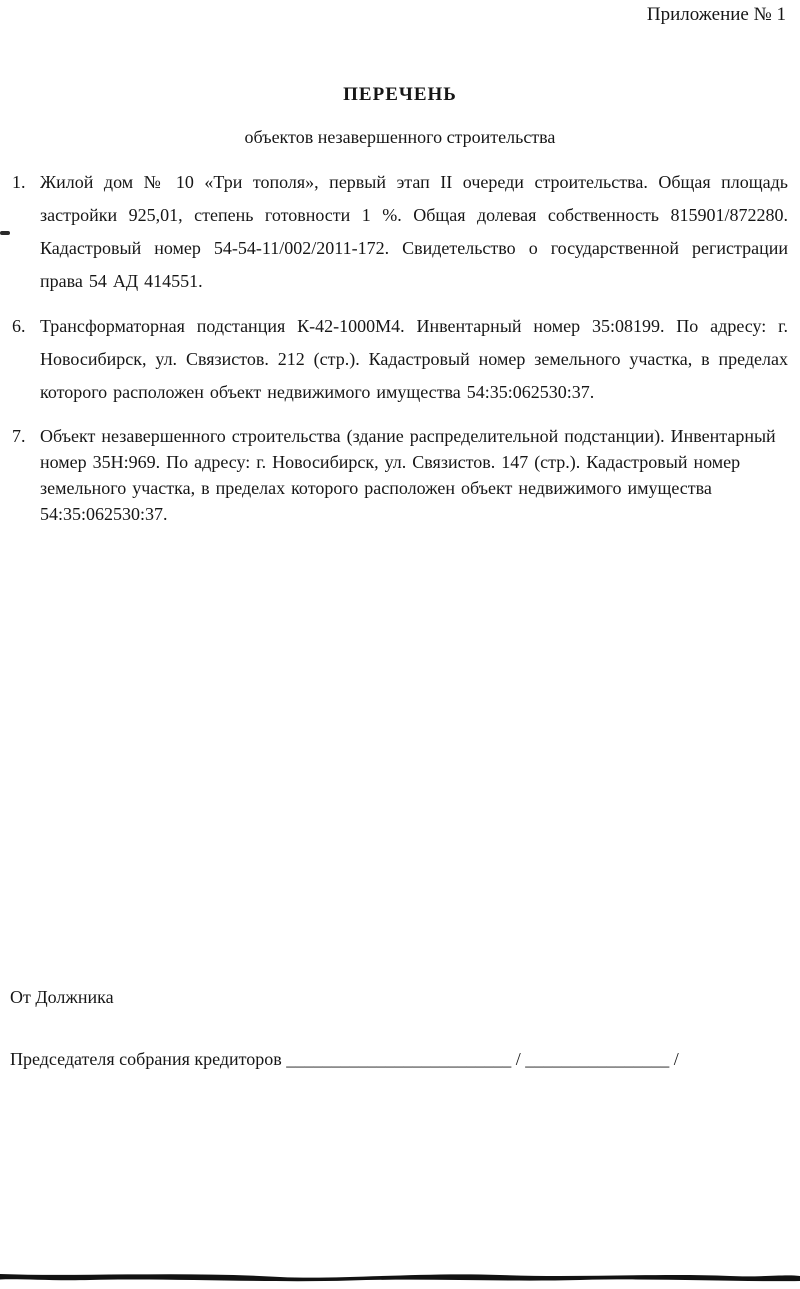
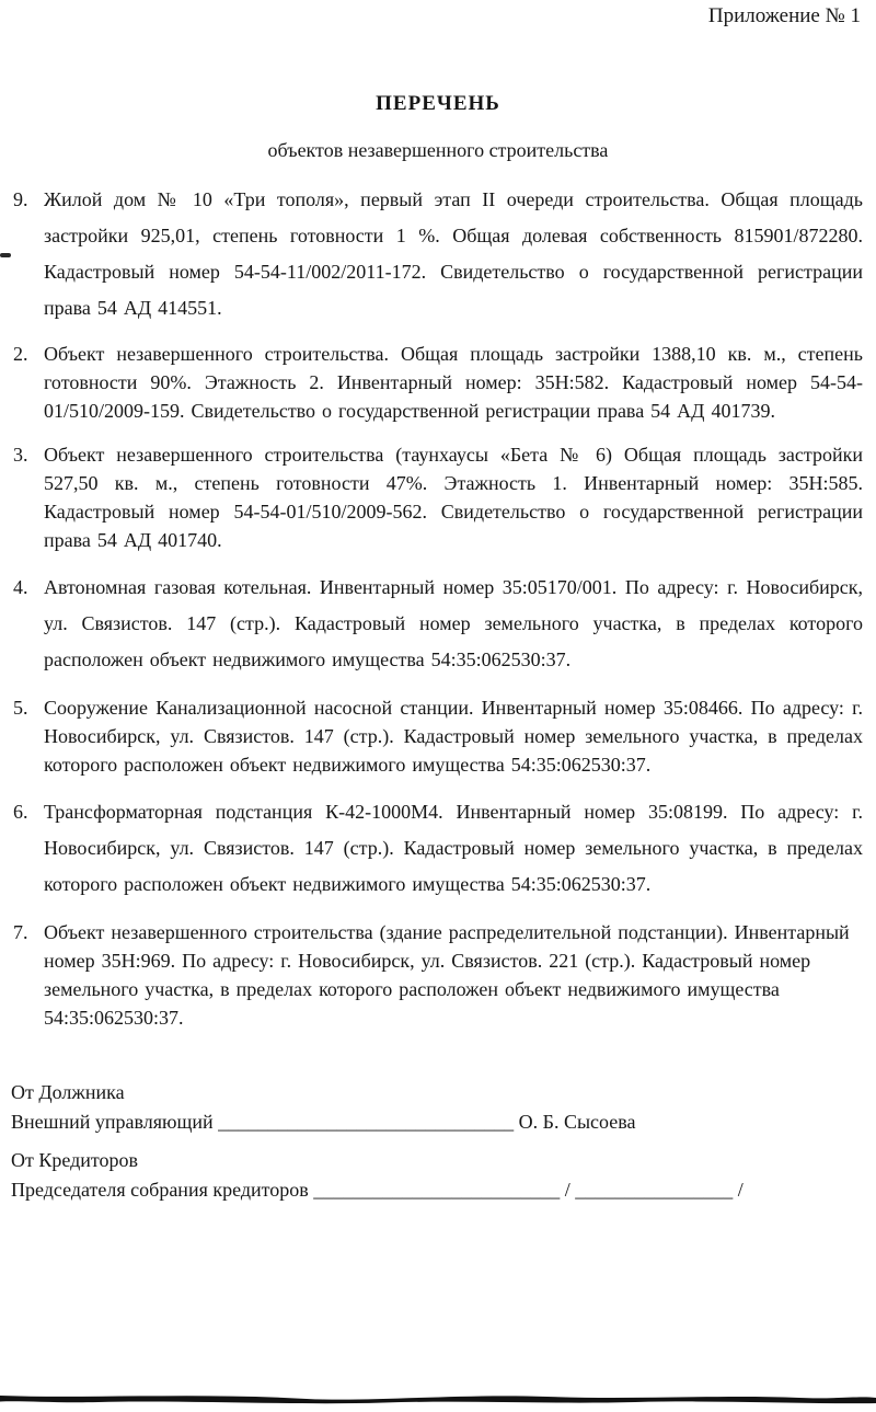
  Приложение № 1
  ПЕРЕЧЕНЬ
  объектов незавершенного строительства
- 1.
+ 9.
  Жилой дом № 10 «Три тополя», первый этап II очереди строительства. Общая площадь застройки 925,01, степень готовности 1 %. Общая долевая собственность 815901/872280. Кадастровый номер 54-54-11/002/2011-172. Свидетельство о государственной регистрации права 54 АД 414551.
+ 2.
+ Объект незавершенного строительства. Общая площадь застройки 1388,10 кв. м., степень готовности 90%. Этажность 2. Инвентарный номер: 35Н:582. Кадастровый номер 54-54-01/510/2009-159. Свидетельство о государственной регистрации права 54 АД 401739.
+ 3.
+ Объект незавершенного строительства (таунхаусы «Бета № 6) Общая площадь застройки 527,50 кв. м., степень готовности 47%. Этажность 1. Инвентарный номер: 35Н:585. Кадастровый номер 54-54-01/510/2009-562. Свидетельство о государственной регистрации права 54 АД 401740.
+ 4.
+ Автономная газовая котельная. Инвентарный номер 35:05170/001. По адресу: г. Новосибирск, ул. Связистов. 147 (стр.). Кадастровый номер земельного участка, в пределах которого расположен объект недвижимого имущества 54:35:062530:37.
+ 5.
+ Сооружение Канализационной насосной станции. Инвентарный номер 35:08466. По адресу: г. Новосибирск, ул. Связистов. 147 (стр.). Кадастровый номер земельного участка, в пределах которого расположен объект недвижимого имущества 54:35:062530:37.
  6.
- Трансформаторная подстанция К-42-1000М4. Инвентарный номер 35:08199. По адресу: г. Новосибирск, ул. Связистов. 212 (стр.). Кадастровый номер земельного участка, в пределах которого расположен объект недвижимого имущества 54:35:062530:37.
+ Трансформаторная подстанция К-42-1000М4. Инвентарный номер 35:08199. По адресу: г. Новосибирск, ул. Связистов. 147 (стр.). Кадастровый номер земельного участка, в пределах которого расположен объект недвижимого имущества 54:35:062530:37.
  7.
- Объект незавершенного строительства (здание распределительной подстанции). Инвентарный номер 35Н:969. По адресу: г. Новосибирск, ул. Связистов. 147 (стр.). Кадастровый номер земельного участка, в пределах которого расположен объект недвижимого имущества 54:35:062530:37.
+ Объект незавершенного строительства (здание распределительной подстанции). Инвентарный номер 35Н:969. По адресу: г. Новосибирск, ул. Связистов. 221 (стр.). Кадастровый номер земельного участка, в пределах которого расположен объект недвижимого имущества 54:35:062530:37.
  От Должника
+ Внешний управляющий ______________________________ О. Б. Сысоева
+ От Кредиторов
  Председателя собрания кредиторов _________________________ / ________________ /
